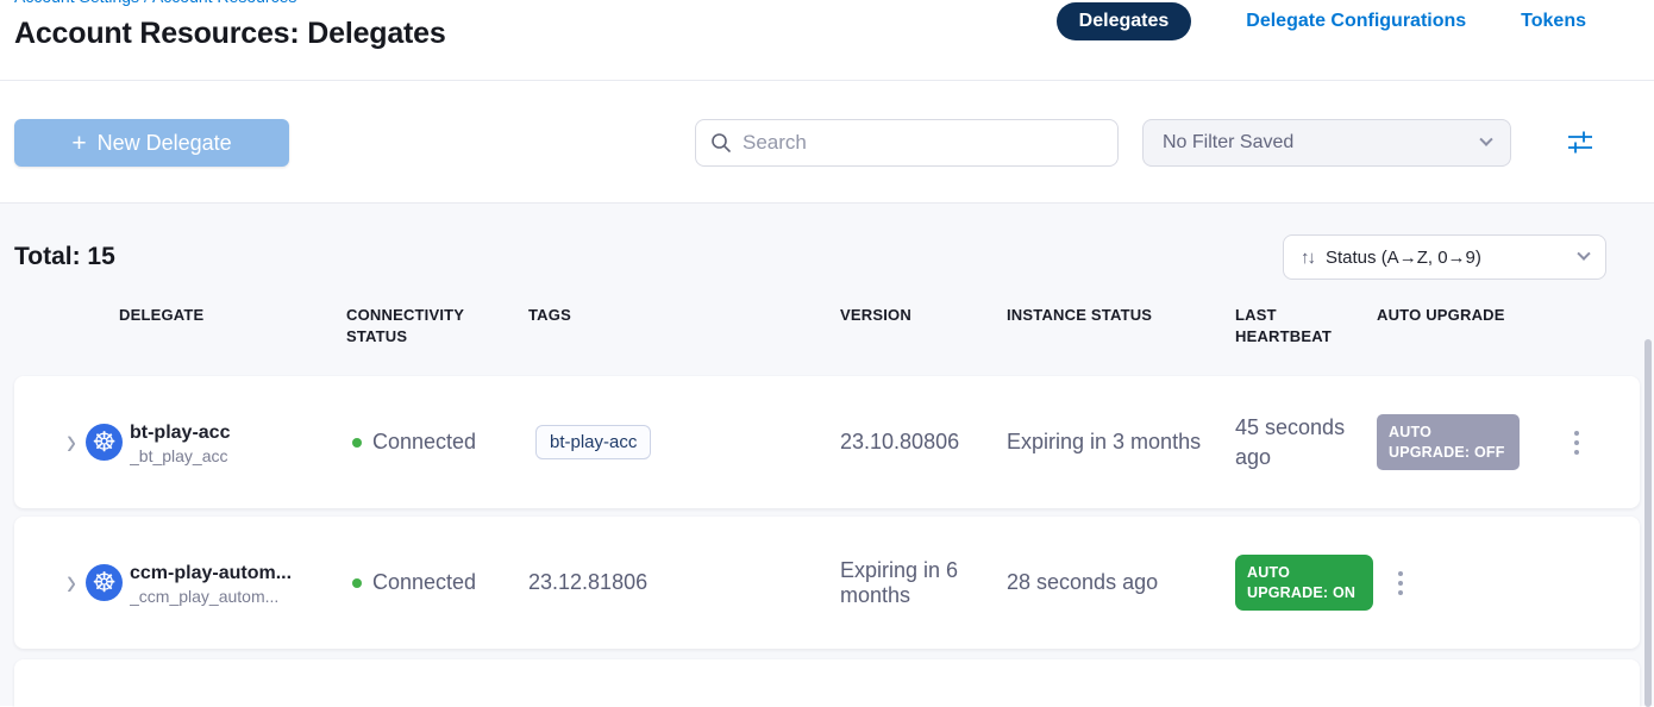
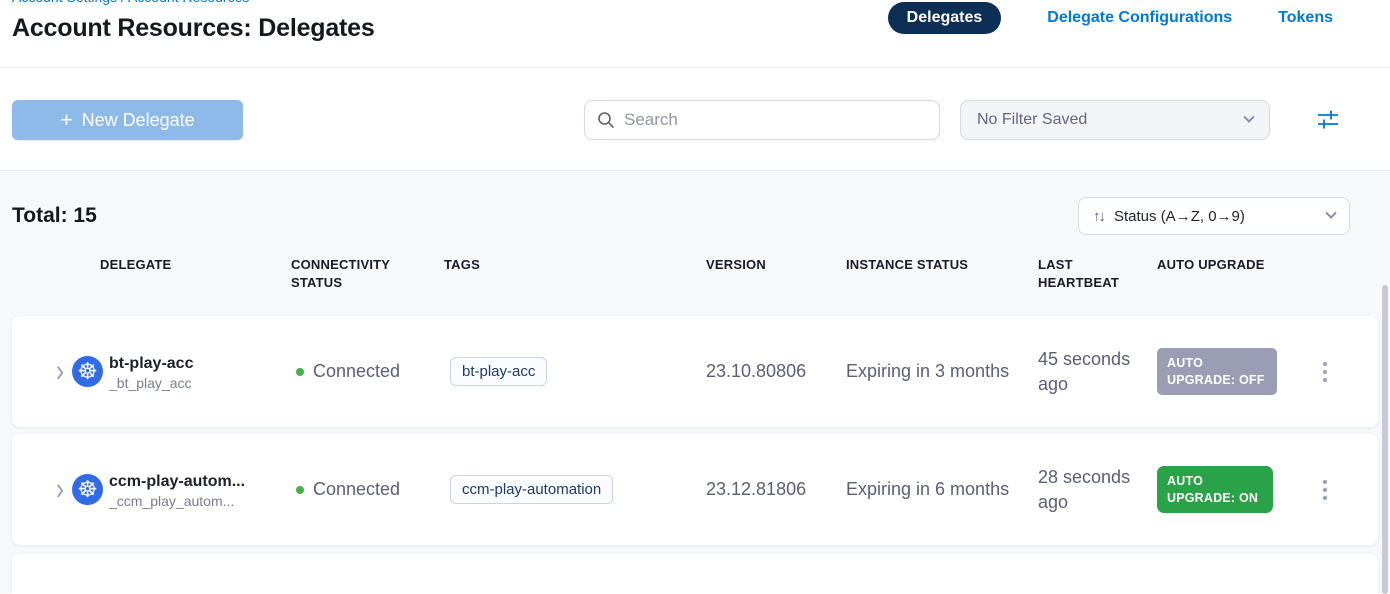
  Account Resources: Delegates
  Delegates
  Delegate Configurations
  Tokens
  +
  New Delegate
  Search
  No Filter Saved
  Total: 15
  ↑↓
  Status (A→Z, 0→9)
  DELEGATE
  CONNECTIVITY STATUS
  TAGS
  VERSION
  INSTANCE STATUS
  LAST HEARTBEAT
  AUTO UPGRADE
  ›
  ☸
  bt-play-acc
  _bt_play_acc
  Connected
  bt-play-acc
  23.10.80806
  Expiring in 3 months
  45 seconds ago
  AUTO UPGRADE: OFF
  ›
  ☸
  ccm-play-autom...
  _ccm_play_autom...
  Connected
+ ccm-play-automation
  23.12.81806
  Expiring in 6 months
  28 seconds ago
  AUTO UPGRADE: ON
